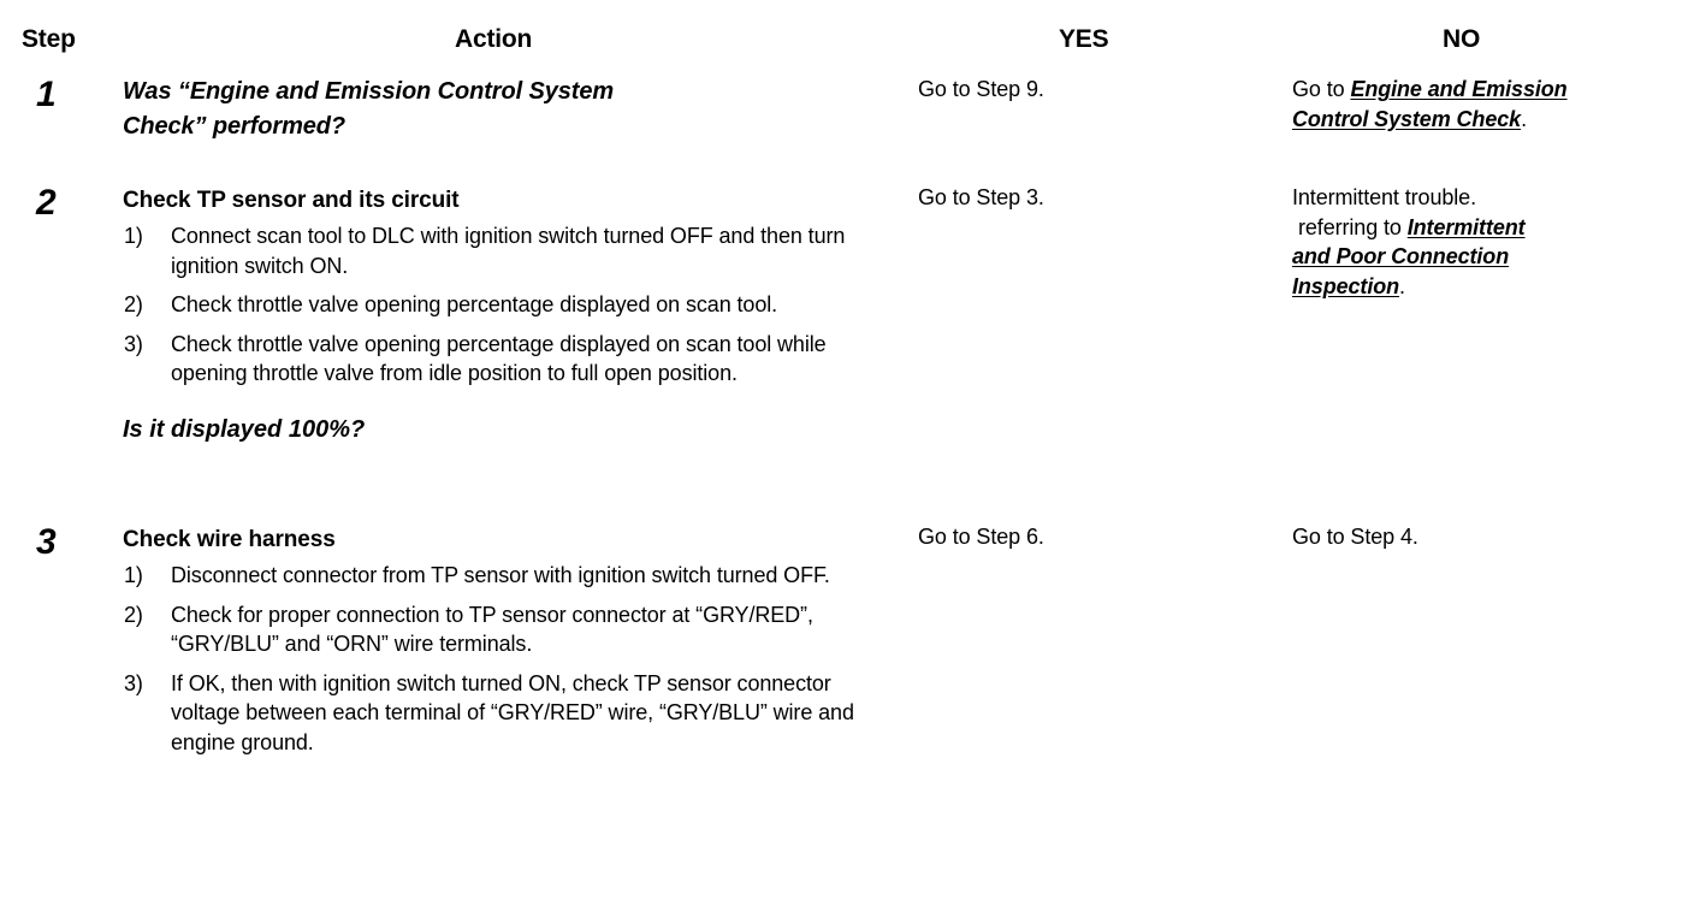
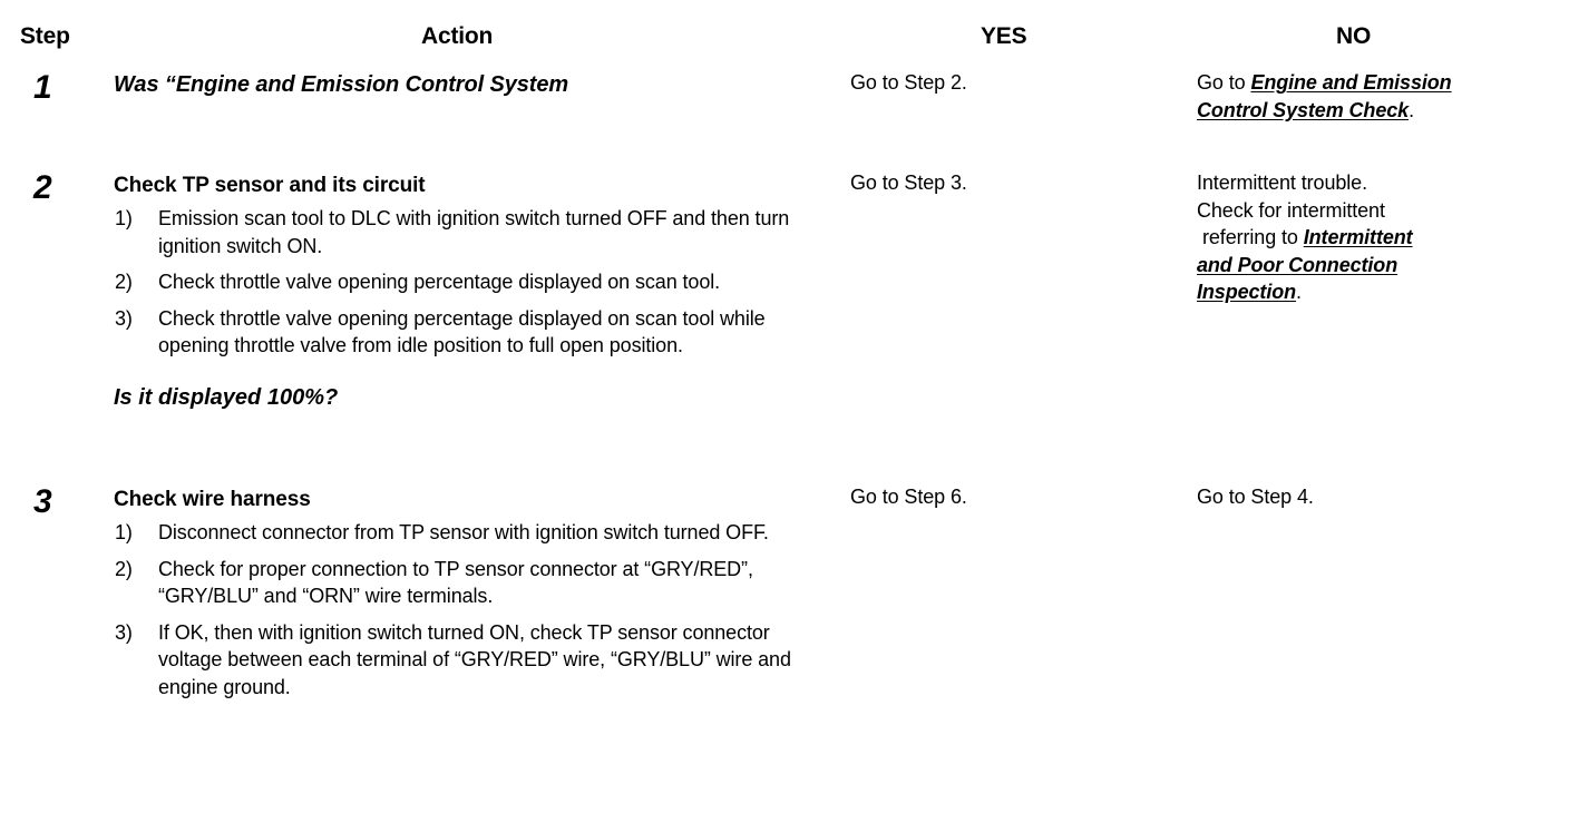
  Step
  Action
  YES
  NO
  1
  Was “Engine and Emission Control System
- Check” performed?
- Go to Step 9.
+ Go to Step 2.
  Go to Engine and Emission
  Control System Check.
  2
  Check TP sensor and its circuit
  1)
- Connect scan tool to DLC with ignition switch turned OFF and then turn ignition switch ON.
+ Emission scan tool to DLC with ignition switch turned OFF and then turn ignition switch ON.
  2)
  Check throttle valve opening percentage displayed on scan tool.
  3)
  Check throttle valve opening percentage displayed on scan tool while opening throttle valve from idle position to full open position.
  Is it displayed 100%?
  Go to Step 3.
  Intermittent trouble.
+ Check for intermittent
  referring to Intermittent
  and Poor Connection
  Inspection.
  3
  Check wire harness
  1)
  Disconnect connector from TP sensor with ignition switch turned OFF.
  2)
  Check for proper connection to TP sensor connector at “GRY/RED”, “GRY/BLU” and “ORN” wire terminals.
  3)
  If OK, then with ignition switch turned ON, check TP sensor connector voltage between each terminal of “GRY/RED” wire, “GRY/BLU” wire and engine ground.
  Go to Step 6.
  Go to Step 4.
